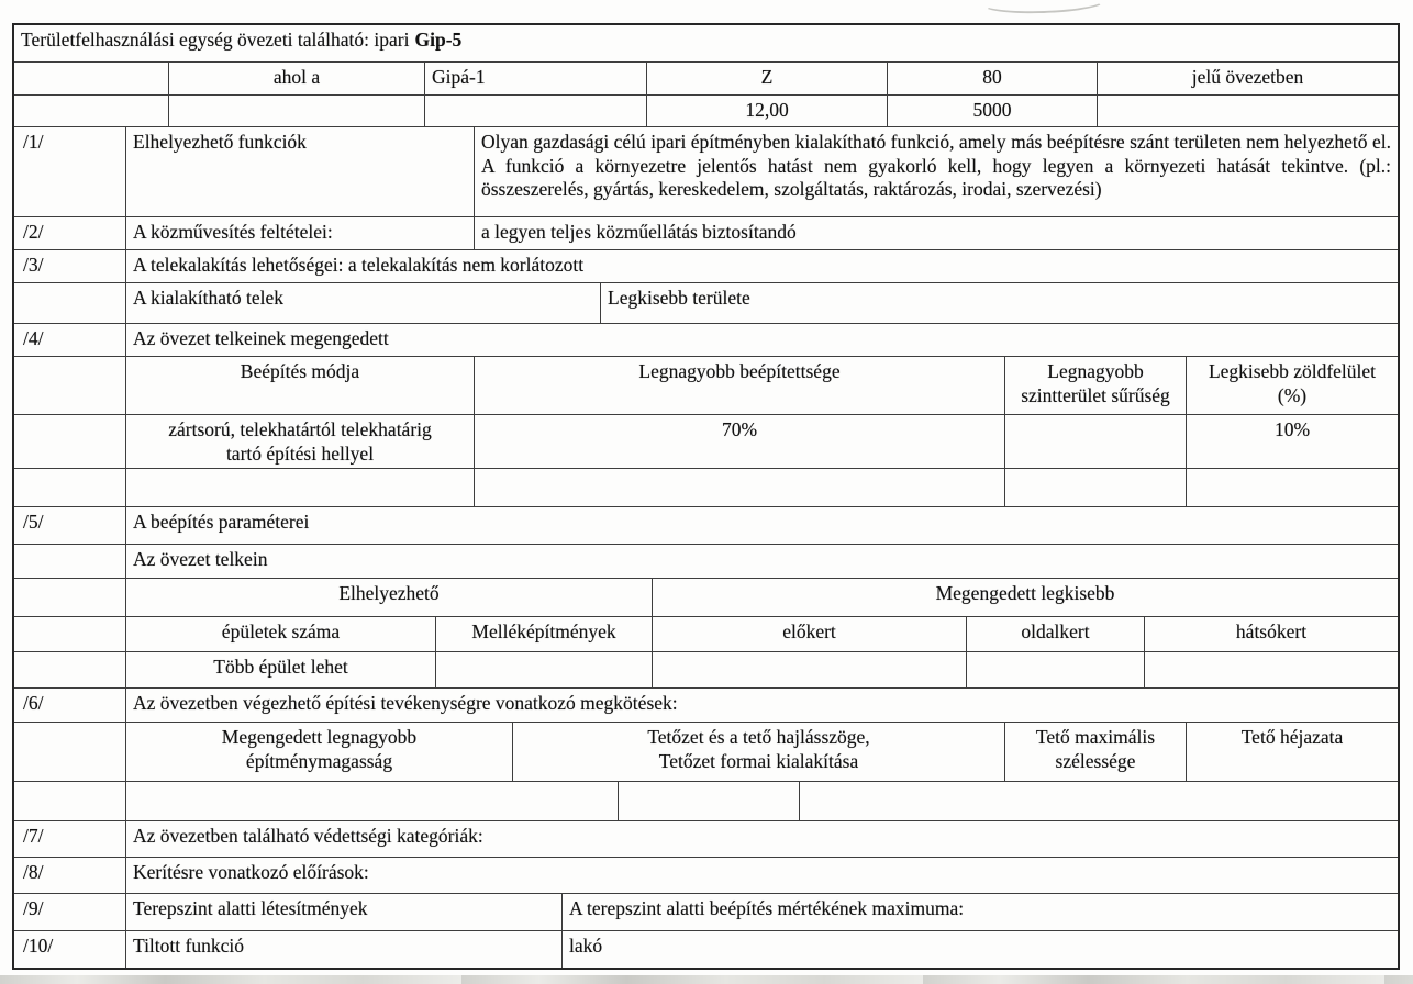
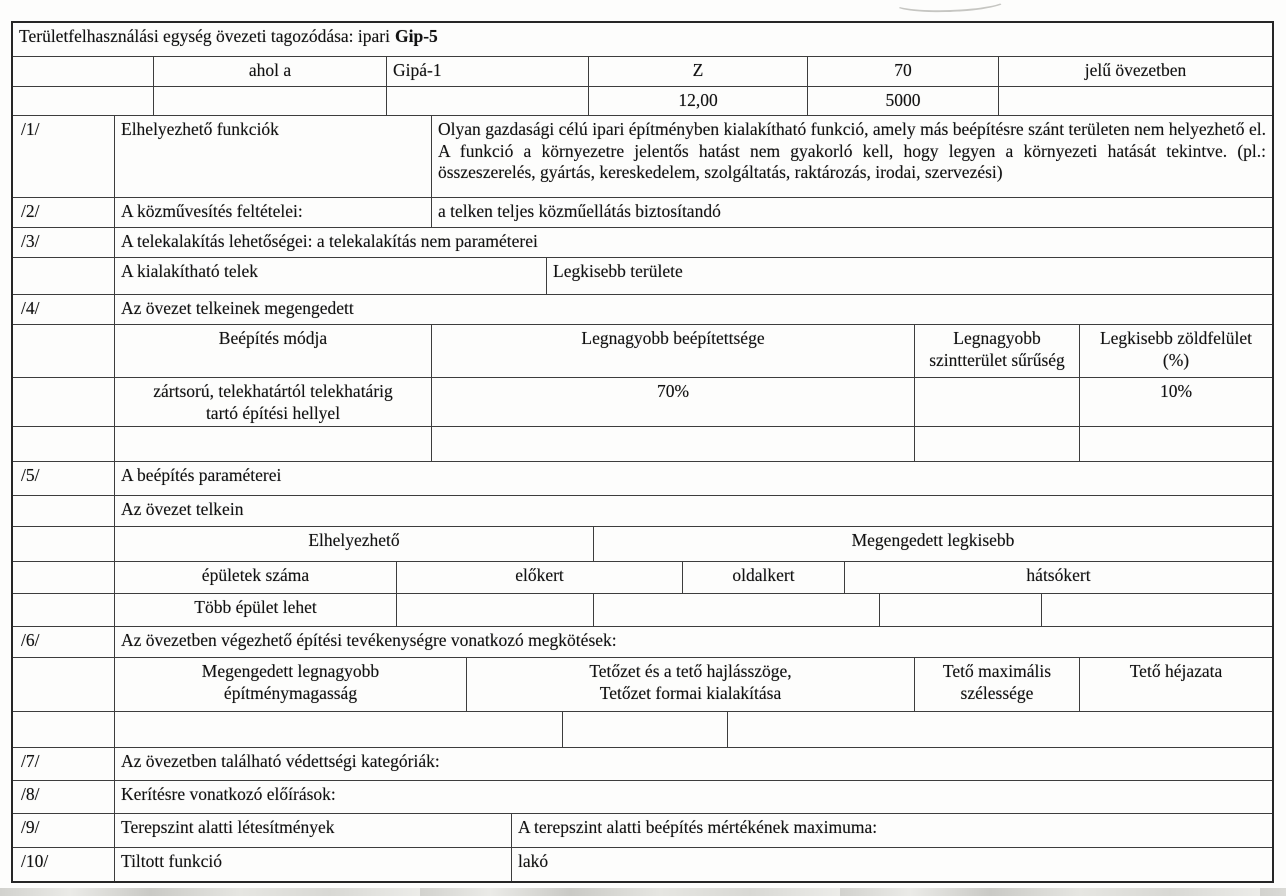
- Területfelhasználási egység övezeti található: ipari Gip-5
+ Területfelhasználási egység övezeti tagozódása: ipari Gip-5
  ahol a
  Gipá-1
  Z
- 80
+ 70
  jelű övezetben
  12,00
  5000
  /1/
  Elhelyezhető funkciók
  Olyan gazdasági célú ipari építményben kialakítható funkció, amely más beépítésre szánt területen nem helyezhető el. A funkció a környezetre jelentős hatást nem gyakorló kell, hogy legyen a környezeti hatását tekintve. (pl.: összeszerelés, gyártás, kereskedelem, szolgáltatás, raktározás, irodai, szervezési)
  /2/
  A közművesítés feltételei:
- a legyen teljes közműellátás biztosítandó
+ a telken teljes közműellátás biztosítandó
  /3/
- A telekalakítás lehetőségei: a telekalakítás nem korlátozott
+ A telekalakítás lehetőségei: a telekalakítás nem paraméterei
  A kialakítható telek
  Legkisebb területe
  /4/
  Az övezet telkeinek megengedett
  Beépítés módja
  Legnagyobb beépítettsége
  Legnagyobb
  szintterület sűrűség
  Legkisebb zöldfelület
  (%)
  zártsorú, telekhatártól telekhatárig
  tartó építési hellyel
  70%
  10%
  /5/
  A beépítés paraméterei
  Az övezet telkein
  Elhelyezhető
  Megengedett legkisebb
  épületek száma
- Melléképítmények
  előkert
  oldalkert
  hátsókert
  Több épület lehet
  /6/
  Az övezetben végezhető építési tevékenységre vonatkozó megkötések:
  Megengedett legnagyobb
  építménymagasság
  Tetőzet és a tető hajlásszöge,
  Tetőzet formai kialakítása
  Tető maximális
  szélessége
  Tető héjazata
  /7/
  Az övezetben található védettségi kategóriák:
  /8/
  Kerítésre vonatkozó előírások:
  /9/
  Terepszint alatti létesítmények
  A terepszint alatti beépítés mértékének maximuma:
  /10/
  Tiltott funkció
  lakó
